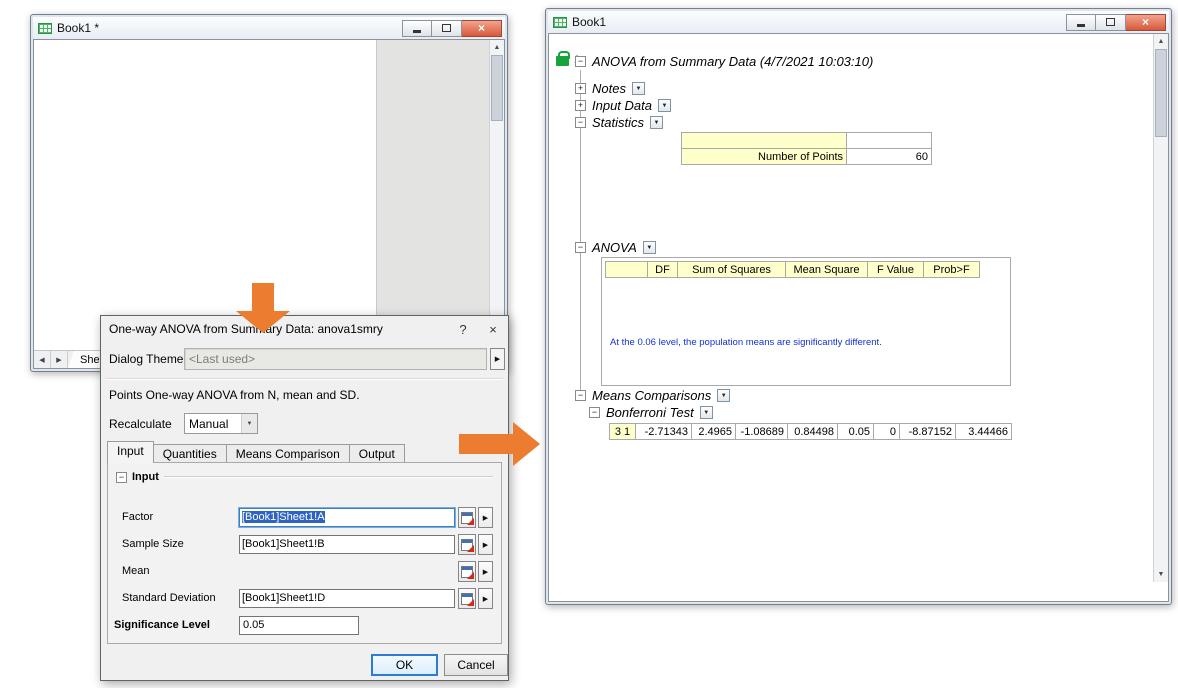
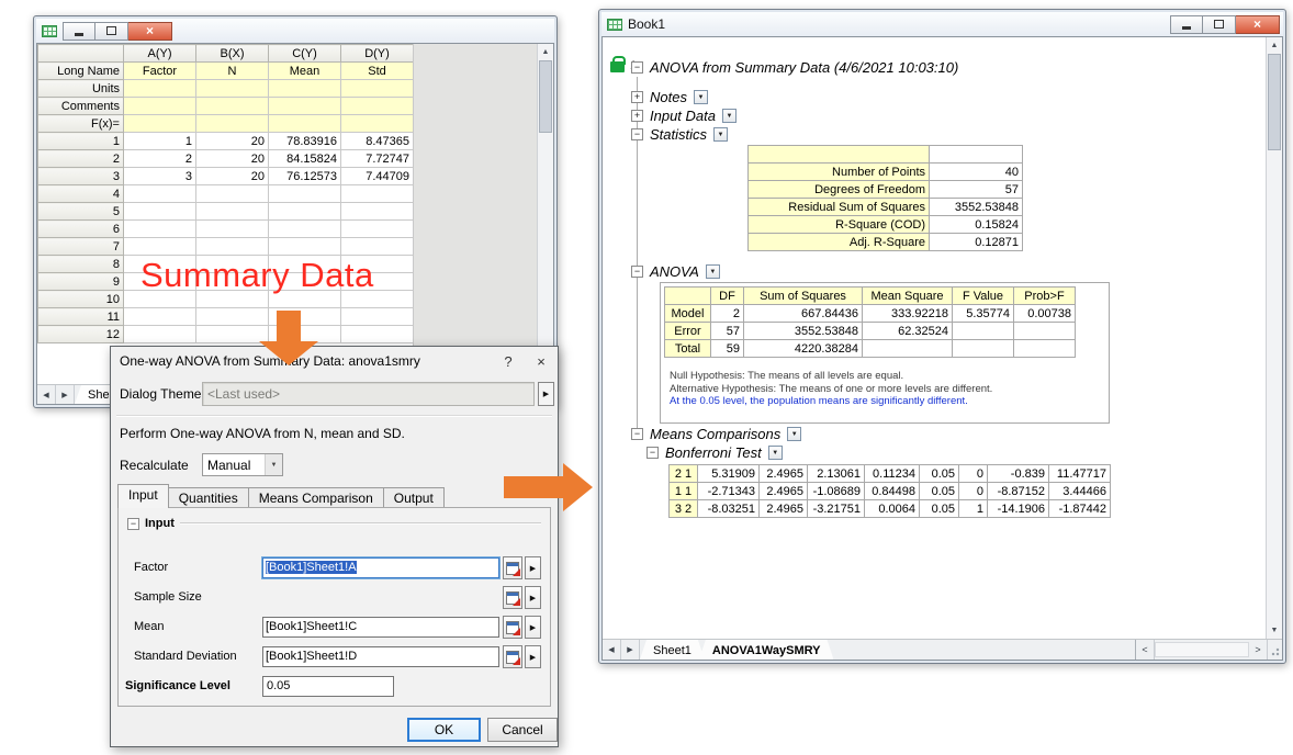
- Book1 *
  ×
+ 	A(Y)	B(X)	C(Y)	D(Y)
+ Long Name	Factor	N	Mean	Std
+ Units
+ Comments
+ F(x)=
+ 1	1	20	78.83916	8.47365
+ 2	2	20	84.15824	7.72747
+ 3	3	20	76.12573	7.44709
+ 4
+ 5
+ 6
+ 7
+ 8
+ 9
+ 10
+ 11
+ 12
  She
+ Summary Data
  One-way ANOVA from Sumary Data: anova1smry
  ?
  ×
  Dialog Theme
  <Last used>
- Points One-way ANOVA from N, mean and SD.
+ Perform One-way ANOVA from N, mean and SD.
  Recalculate
  Manual
  Input
  Quantities
  Means Comparison
  Output
  −
  Input
  Factor
  [Book1]Sheet1!A
  Sample Size
- [Book1]Sheet1!B
  Mean
+ [Book1]Sheet1!C
  Standard Deviation
  [Book1]Sheet1!D
  Significance Level
  0.05
  OK
  Cancel
  Book1
  ×
  −
- ANOVA from Summary Data (4/7/2021 10:03:10)
+ ANOVA from Summary Data (4/6/2021 10:03:10)
  +
  Notes
  +
  Input Data
  −
  Statistics
- Number of Points	60
+ Number of Points	40
+ Degrees of Freedom	57
+ Residual Sum of Squares	3552.53848
+ R-Square (COD)	0.15824
+ Adj. R-Square	0.12871
  −
  ANOVA
  	DF	Sum of Squares	Mean Square	F Value	Prob>F
+ Model	2	667.84436	333.92218	5.35774	0.00738
+ Error	57	3552.53848	62.32524
+ Total	59	4220.38284
+ Null Hypothesis: The means of all levels are equal.
+ Alternative Hypothesis: The means of one or more levels are different.
- At the 0.06 level, the population means are significantly different.
+ At the 0.05 level, the population means are significantly different.
  −
  Means Comparisons
  −
  Bonferroni Test
+ 2 1	5.31909	2.4965	2.13061	0.11234	0.05	0	-0.839	11.47717
- 3 1	-2.71343	2.4965	-1.08689	0.84498	0.05	0	-8.87152	3.44466
+ 1 1	-2.71343	2.4965	-1.08689	0.84498	0.05	0	-8.87152	3.44466
+ 3 2	-8.03251	2.4965	-3.21751	0.0064	0.05	1	-14.1906	-1.87442
+ Sheet1
+ ANOVA1WaySMRY
+ <
+ >
